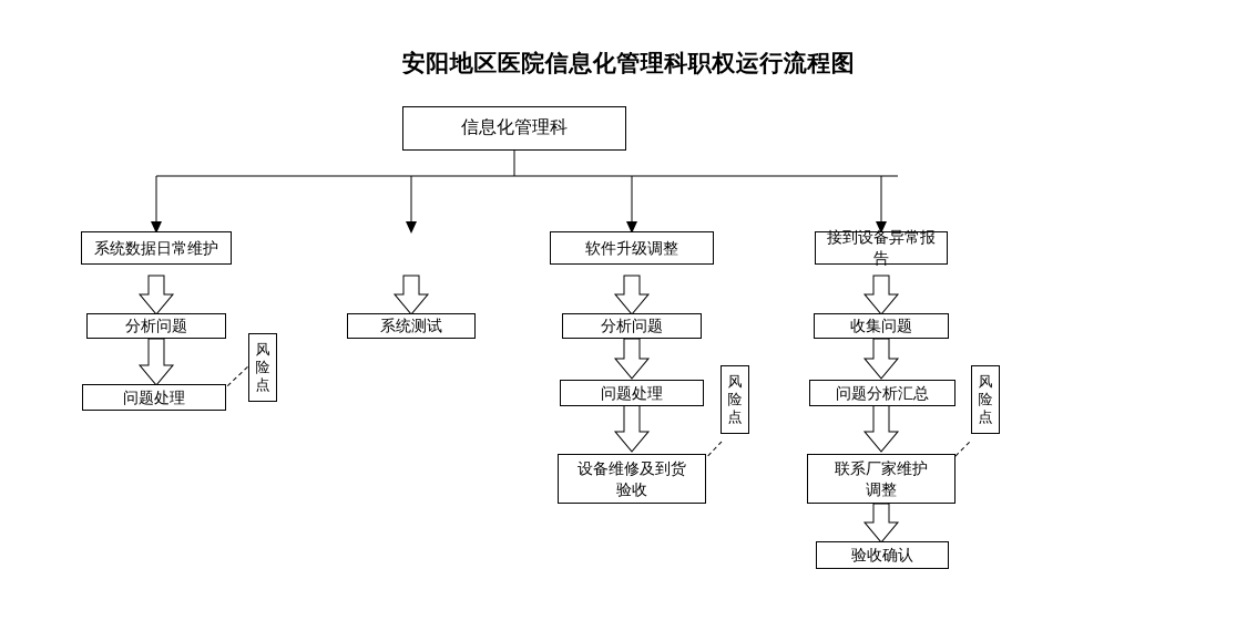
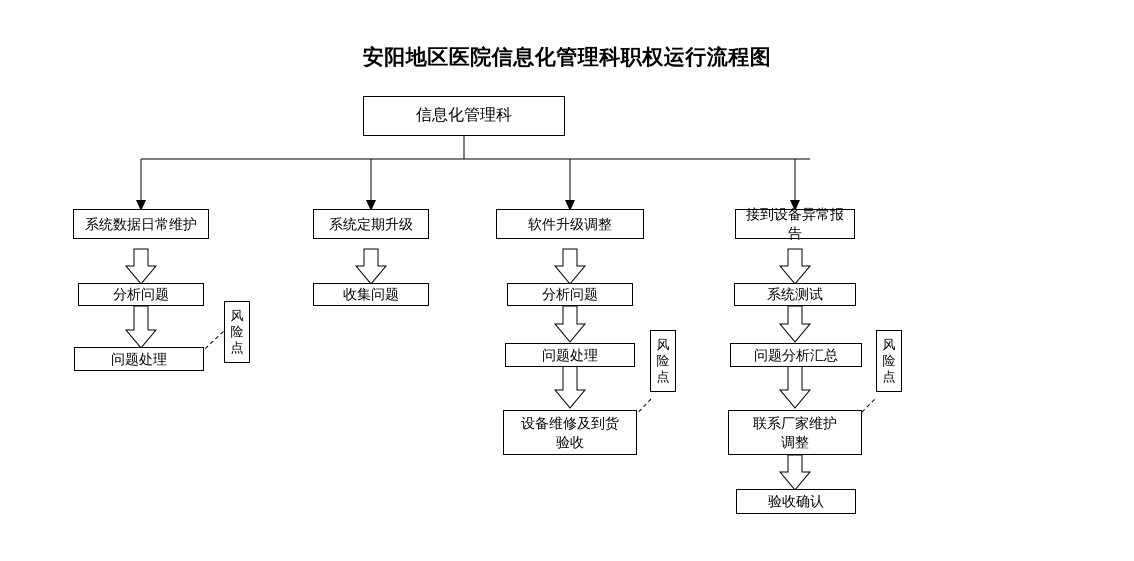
  安阳地区医院信息化管理科职权运行流程图
  信息化管理科
  系统数据日常维护
  分析问题
  问题处理
+ 系统定期升级
- 系统测试
+ 收集问题
  软件升级调整
  分析问题
  问题处理
  设备维修及到货
  验收
  接到设备异常报告
- 收集问题
+ 系统测试
  问题分析汇总
  联系厂家维护
  调整
  验收确认
  风
  险
  点
  风
  险
  点
  风
  险
  点
